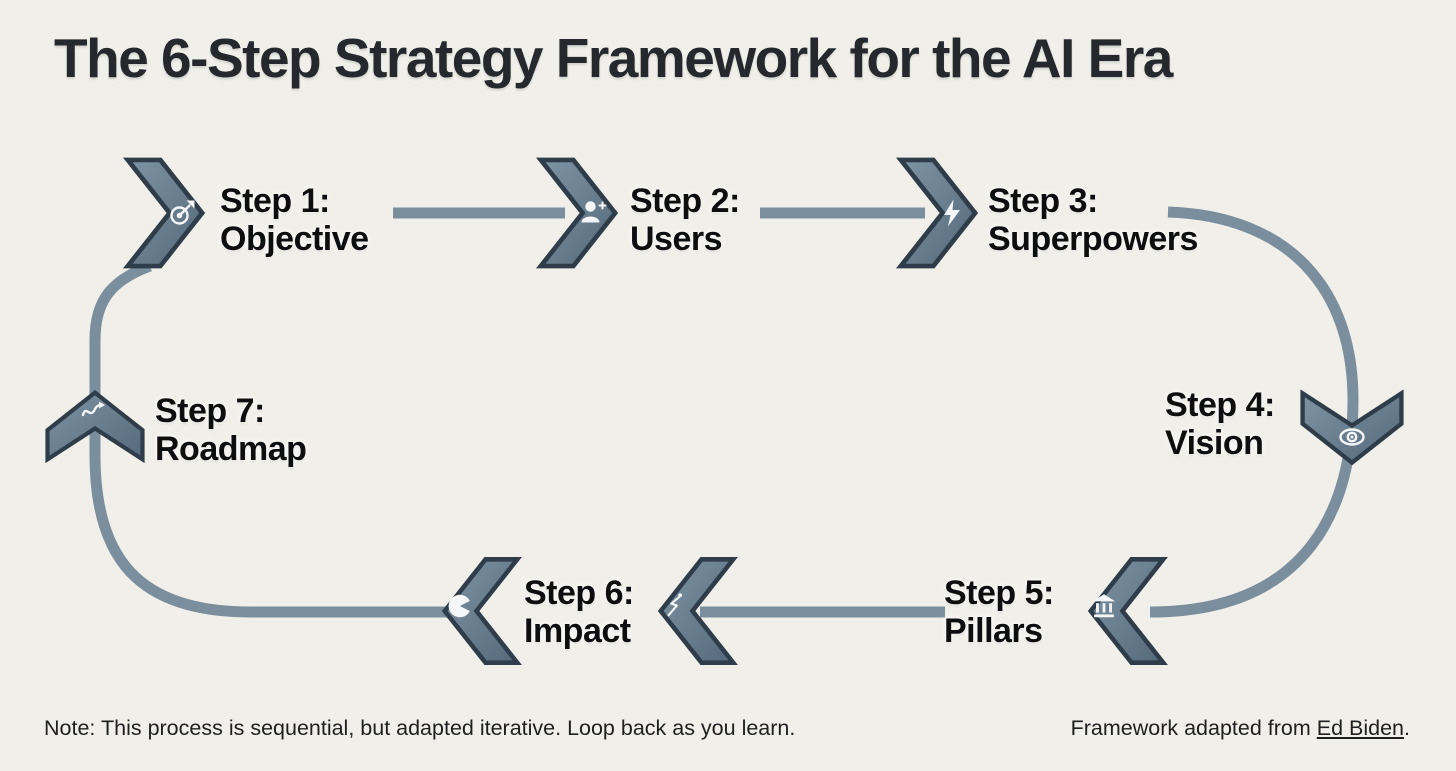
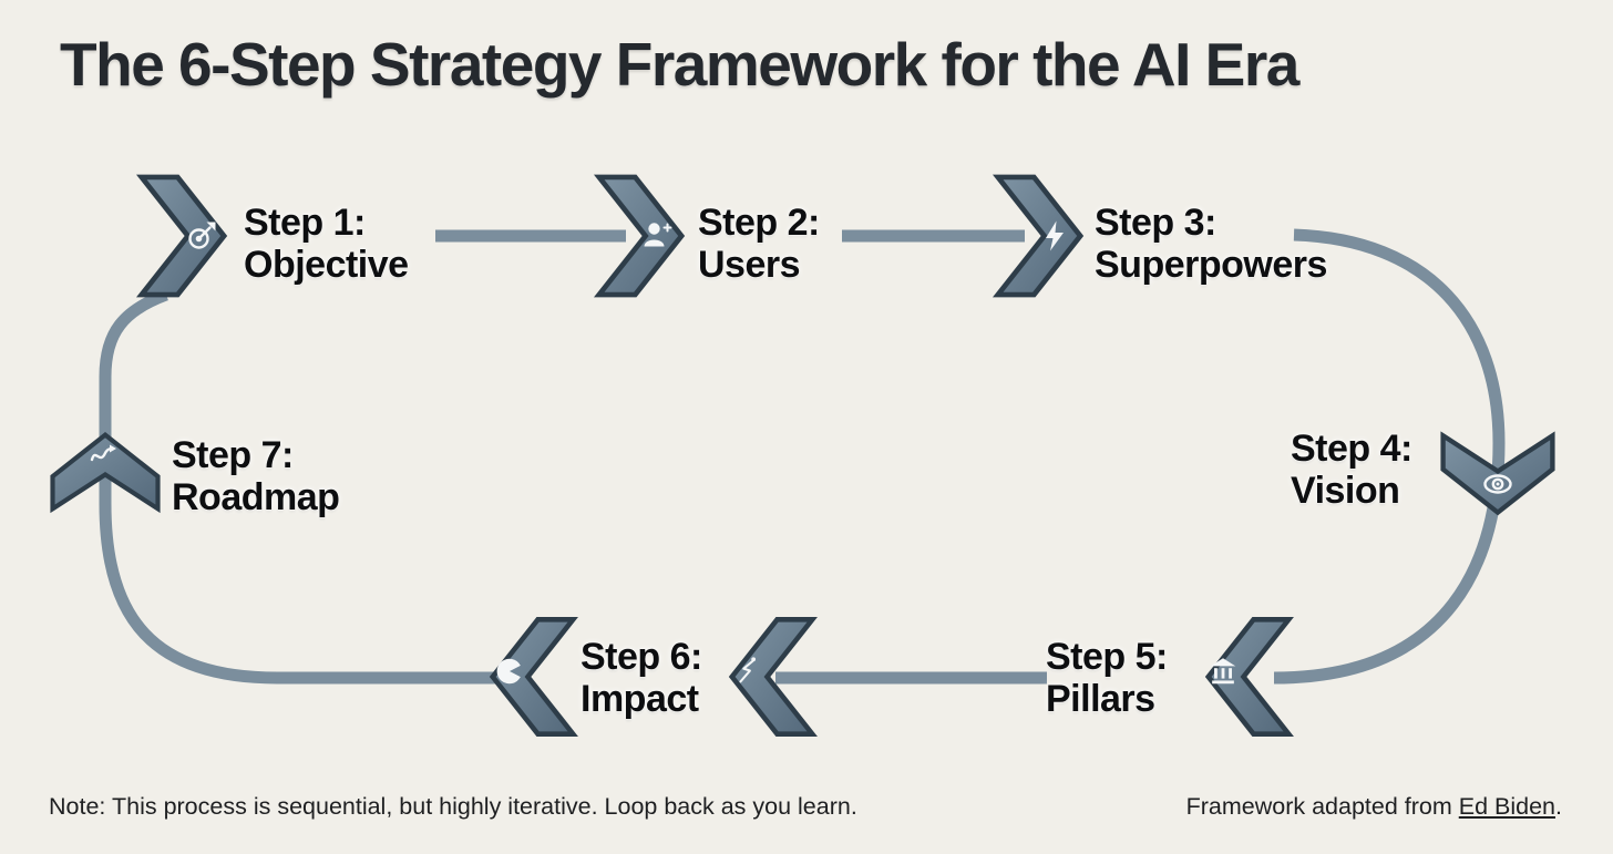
  The 6-Step Strategy Framework for the AI Era
  Step 1:
  Objective
  Step 2:
  Users
  Step 3:
  Superpowers
  Step 4:
  Vision
  Step 5:
  Pillars
  Step 6:
  Impact
  Step 7:
  Roadmap
- Note: This process is sequential, but adapted iterative. Loop back as you learn.
+ Note: This process is sequential, but highly iterative. Loop back as you learn.
  Framework adapted from Ed Biden.
